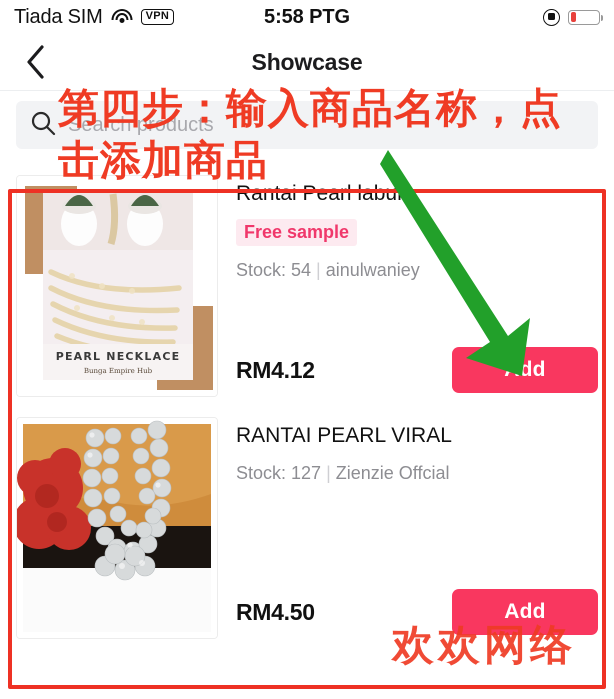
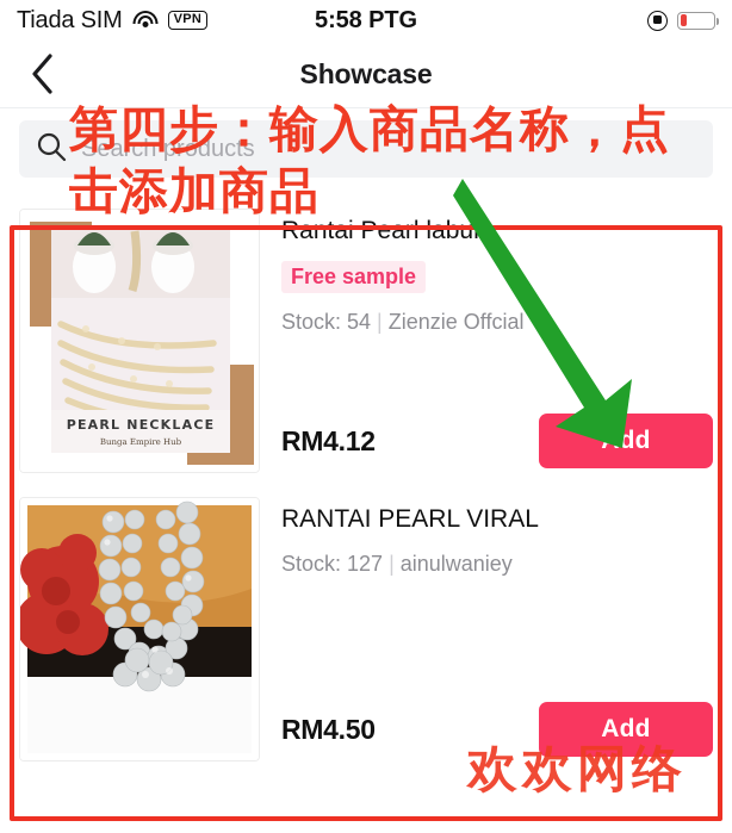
  Tiada SIM
  VPN
  5:58 PTG
  Showcase
  Search products
  PEARL NECKLACE
  Bunga Empire Hub
  Rantai Pearl labu
  Free sample
- Stock: 54 | ainulwaniey
+ Stock: 54 | Zienzie Offcial
  RM4.12
  RANTAI PEARL VIRAL
- Stock: 127 | Zienzie Offcial
+ Stock: 127 | ainulwaniey
  RM4.50
  Add
  第四步：输入商品名称，点
  击添加商品
  欢欢网络
